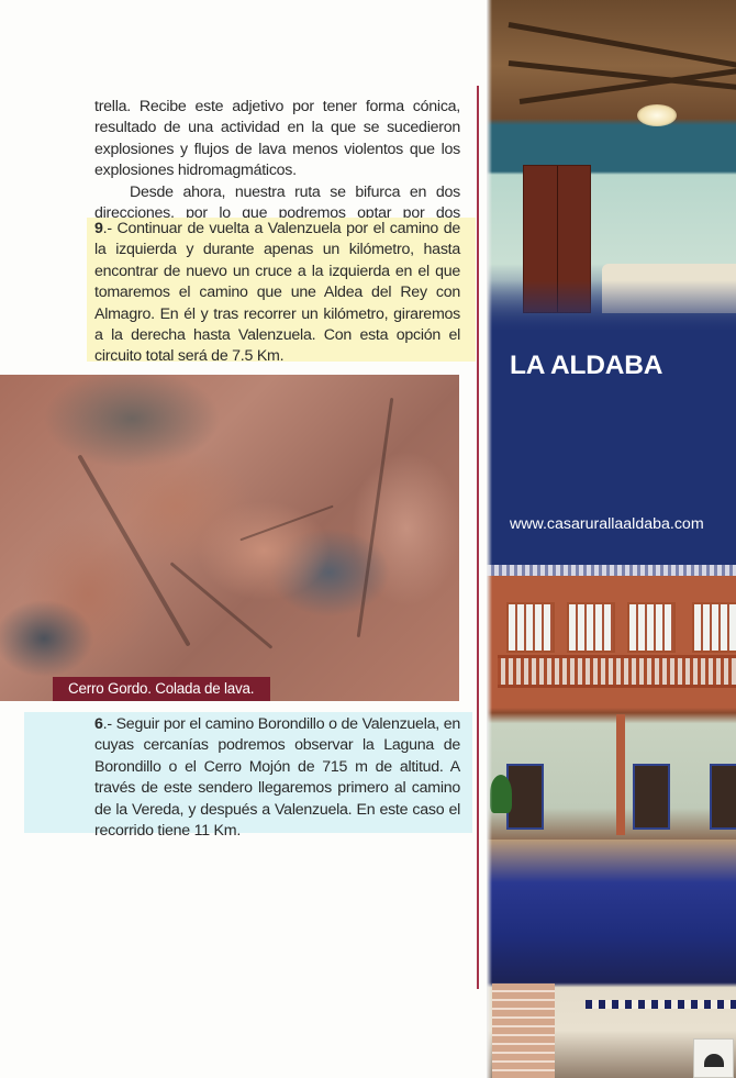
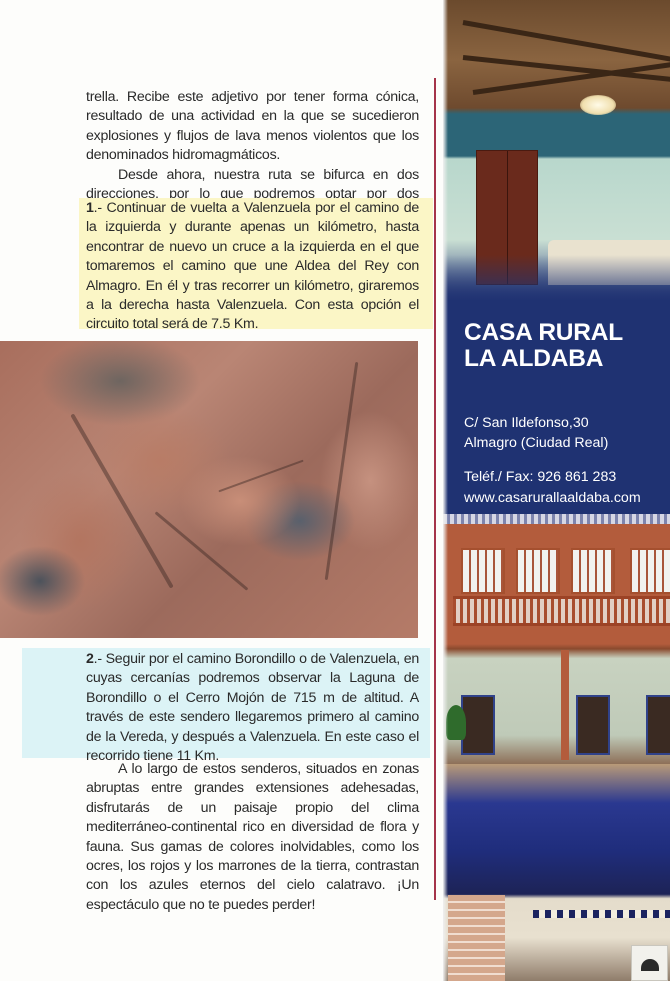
- trella. Recibe este adjetivo por tener forma cónica, resultado de una actividad en la que se sucedieron explosiones y flujos de lava menos violentos que los explosiones hidromagmáticos.
+ trella. Recibe este adjetivo por tener forma cónica, resultado de una actividad en la que se sucedieron explosiones y flujos de lava menos violentos que los denominados hidromagmáticos.
  Desde ahora, nuestra ruta se bifurca en dos direcciones, por lo que podremos optar por dos
- 9.- Continuar de vuelta a Valenzuela por el camino de la izquierda y durante apenas un kilómetro, hasta encontrar de nuevo un cruce a la izquierda en el que tomaremos el camino que une Aldea del Rey con Almagro. En él y tras recorrer un kilómetro, giraremos a la derecha hasta Valenzuela. Con esta opción el circuito total será de 7.5 Km.
+ 1.- Continuar de vuelta a Valenzuela por el camino de la izquierda y durante apenas un kilómetro, hasta encontrar de nuevo un cruce a la izquierda en el que tomaremos el camino que une Aldea del Rey con Almagro. En él y tras recorrer un kilómetro, giraremos a la derecha hasta Valenzuela. Con esta opción el circuito total será de 7.5 Km.
- Cerro Gordo. Colada de lava.
- 6.- Seguir por el camino Borondillo o de Valenzuela, en cuyas cercanías podremos observar la Laguna de Borondillo o el Cerro Mojón de 715 m de altitud. A través de este sendero llegaremos primero al camino de la Vereda, y después a Valenzuela. En este caso el recorrido tiene 11 Km.
+ 2.- Seguir por el camino Borondillo o de Valenzuela, en cuyas cercanías podremos observar la Laguna de Borondillo o el Cerro Mojón de 715 m de altitud. A través de este sendero llegaremos primero al camino de la Vereda, y después a Valenzuela. En este caso el recorrido tiene 11 Km.
+ A lo largo de estos senderos, situados en zonas abruptas entre grandes extensiones adehesadas, disfrutarás de un paisaje propio del clima mediterráneo-continental rico en diversidad de flora y fauna. Sus gamas de colores inolvidables, como los ocres, los rojos y los marrones de la tierra, contrastan con los azules eternos del cielo calatravo. ¡Un espectáculo que no te puedes perder!
+ CASA RURAL
  LA ALDABA
+ C/ San Ildefonso,30
+ Almagro (Ciudad Real)
+ Teléf./ Fax: 926 861 283
  www.casarurallaaldaba.com
